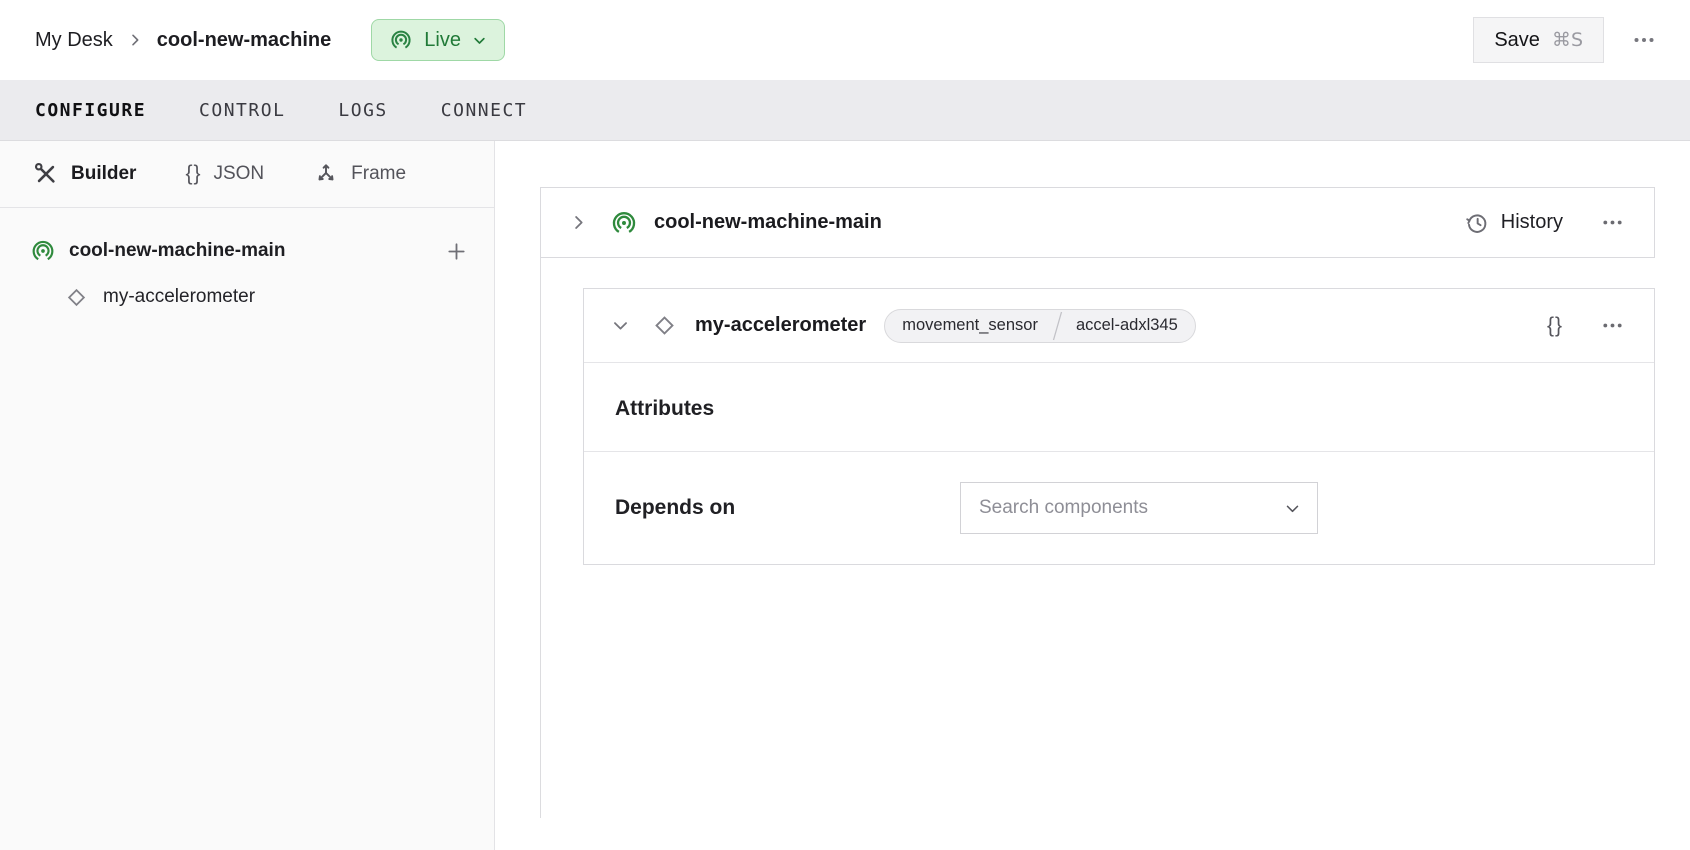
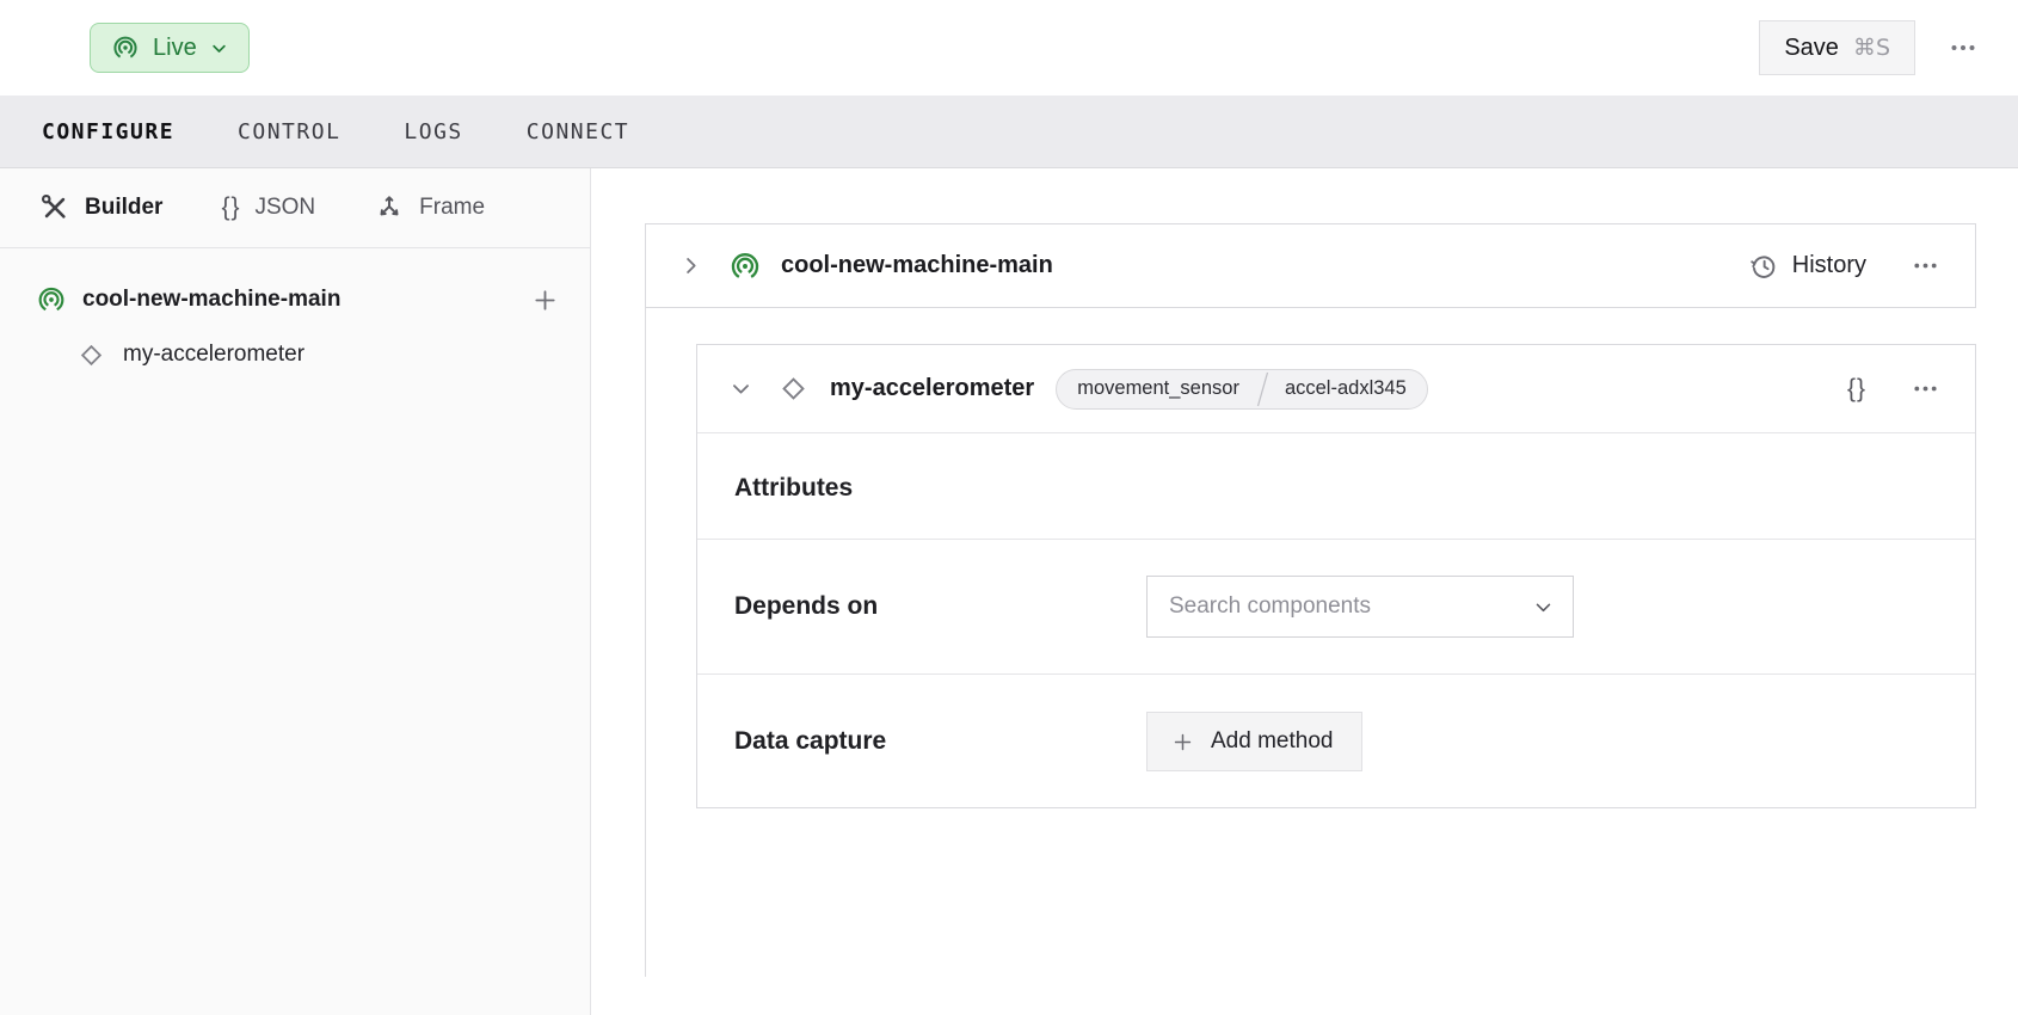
- My Desk
- cool-new-machine
  Live
  Save
  ⌘S
  CONFIGURE
  CONTROL
  LOGS
  CONNECT
  Builder
  {}
  JSON
  Frame
  cool-new-machine-main
  my-accelerometer
  cool-new-machine-main
  History
  my-accelerometer
  movement_sensor
  accel-adxl345
  {}
  Attributes
  Depends on
  Search components
+ Data capture
+ Add method
